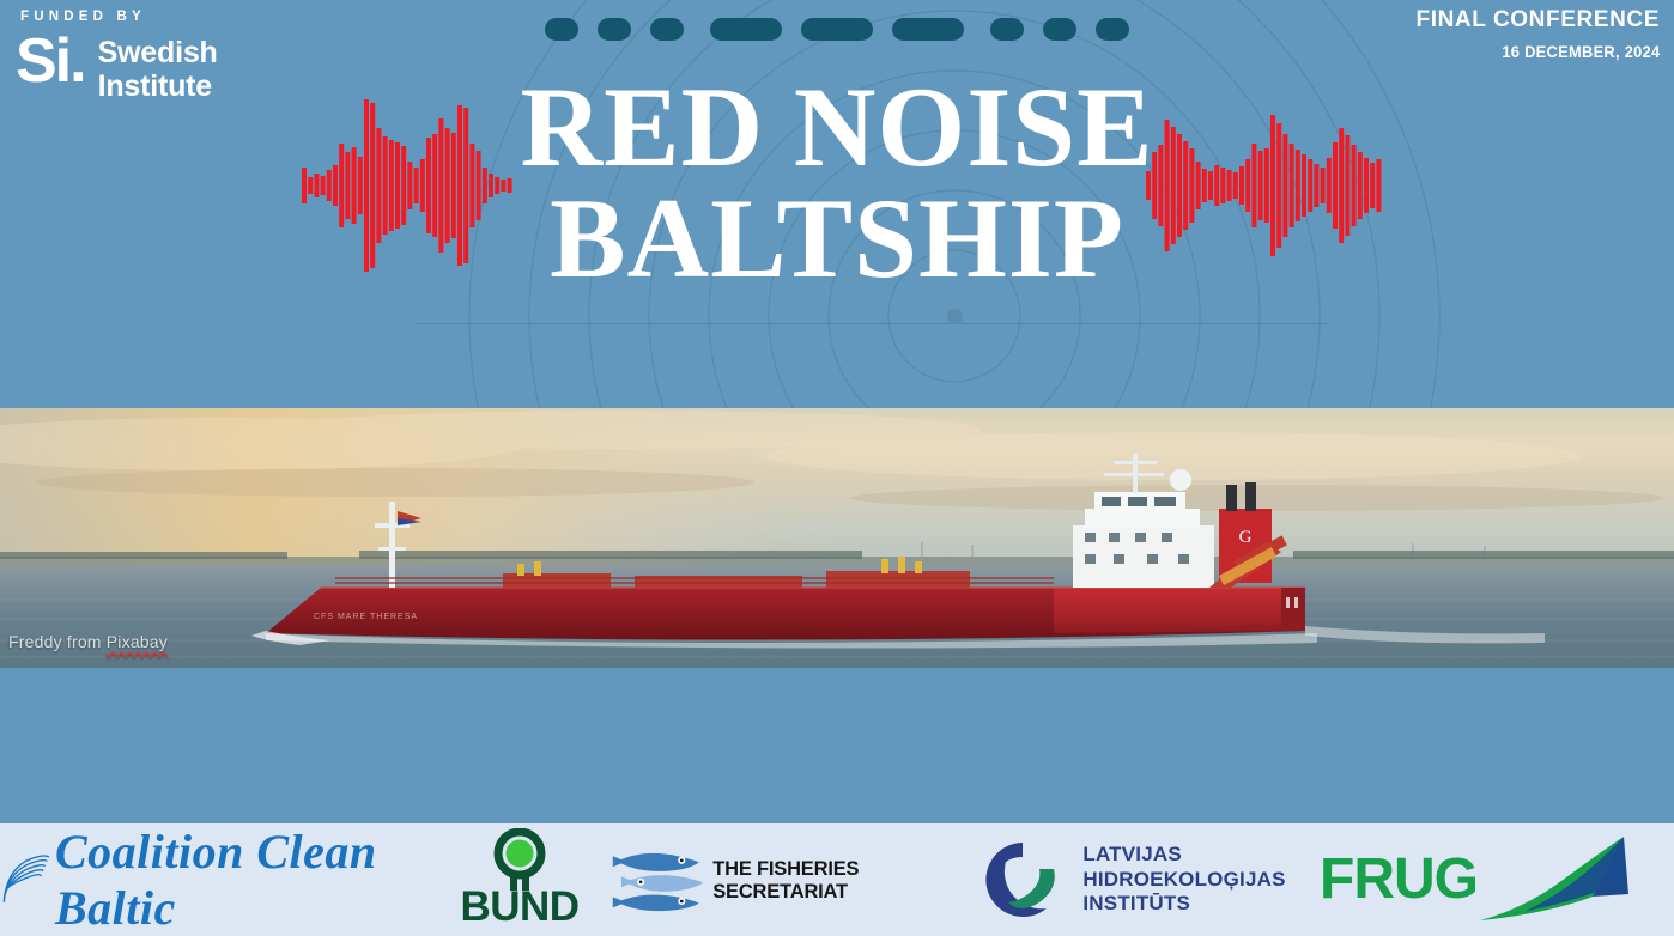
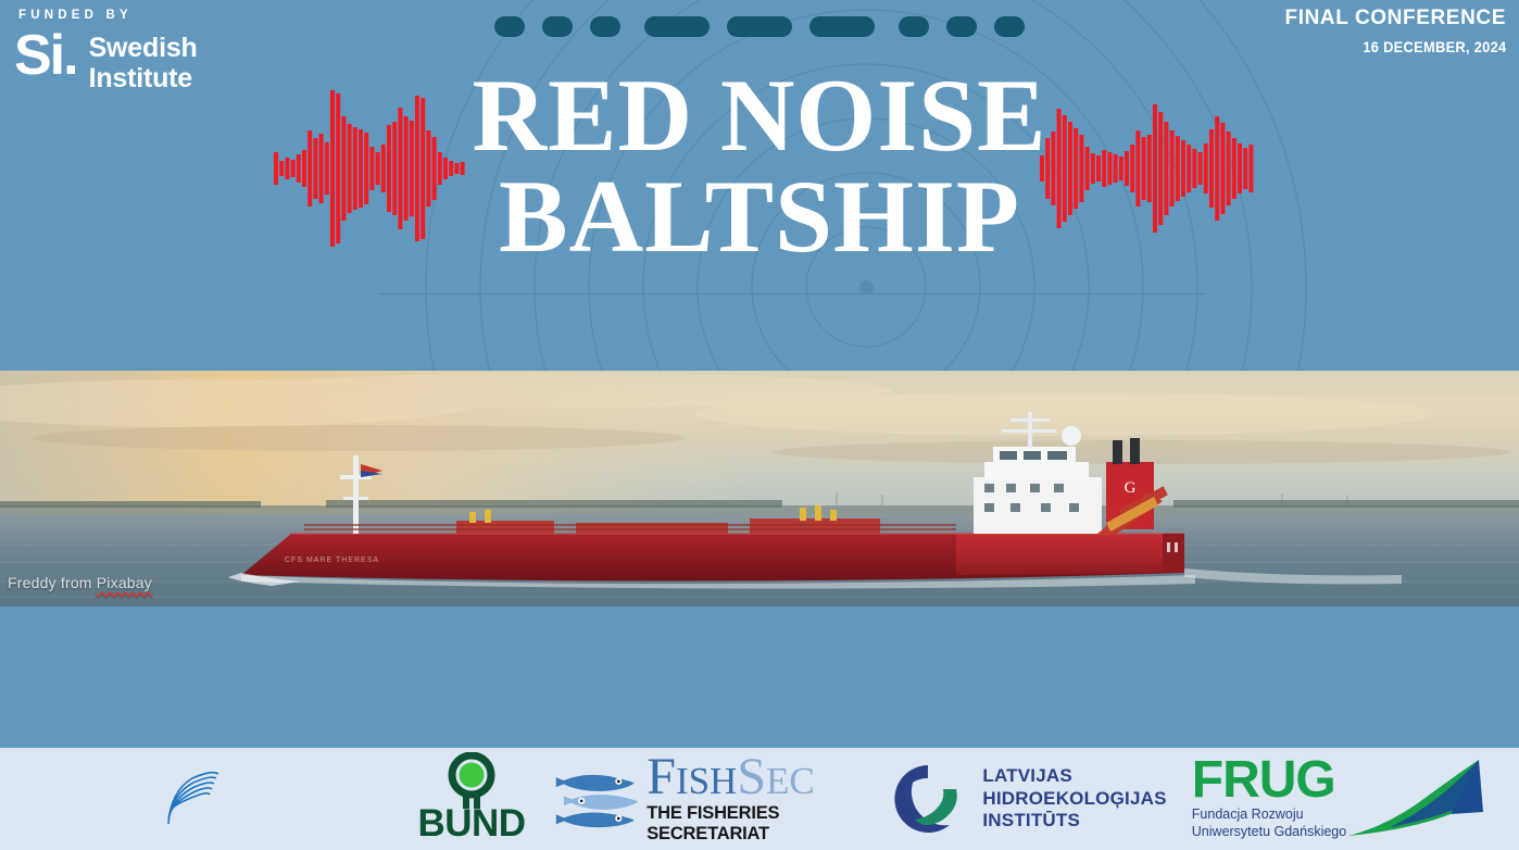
  FUNDED BY
  Si.
  Swedish
  Institute
  FINAL CONFERENCE
  16 DECEMBER, 2024
  RED NOISE
  BALTSHIP
  G
  Freddy from Pixabay
- Coalition Clean Baltic
  BUND
+ FISHSEC
  THE FISHERIES SECRETARIAT
  LATVIJAS
  HIDROEKOLOĢIJAS
  INSTITŪTS
  FRUG
+ Fundacja Rozwoju
+ Uniwersytetu Gdańskiego
